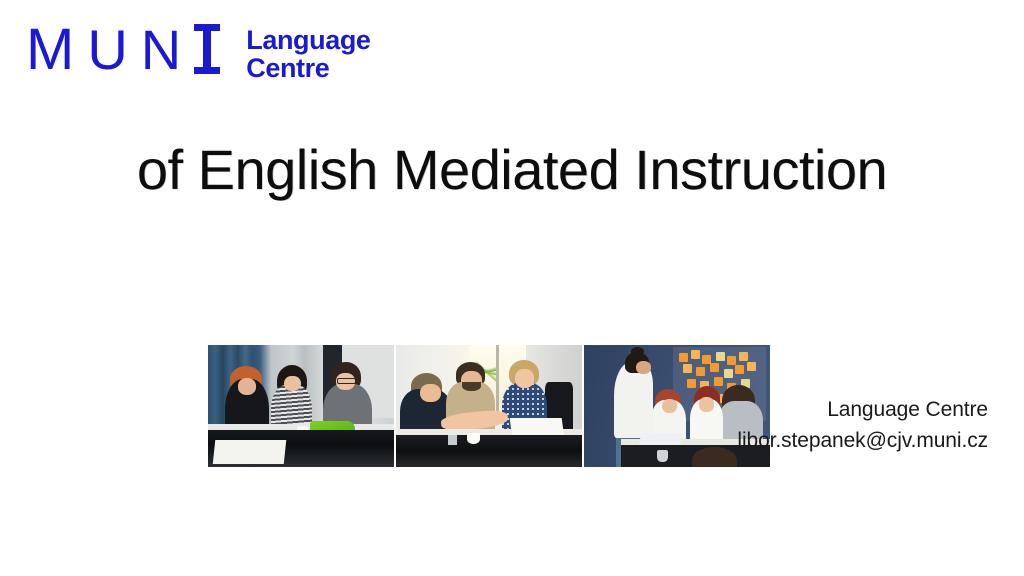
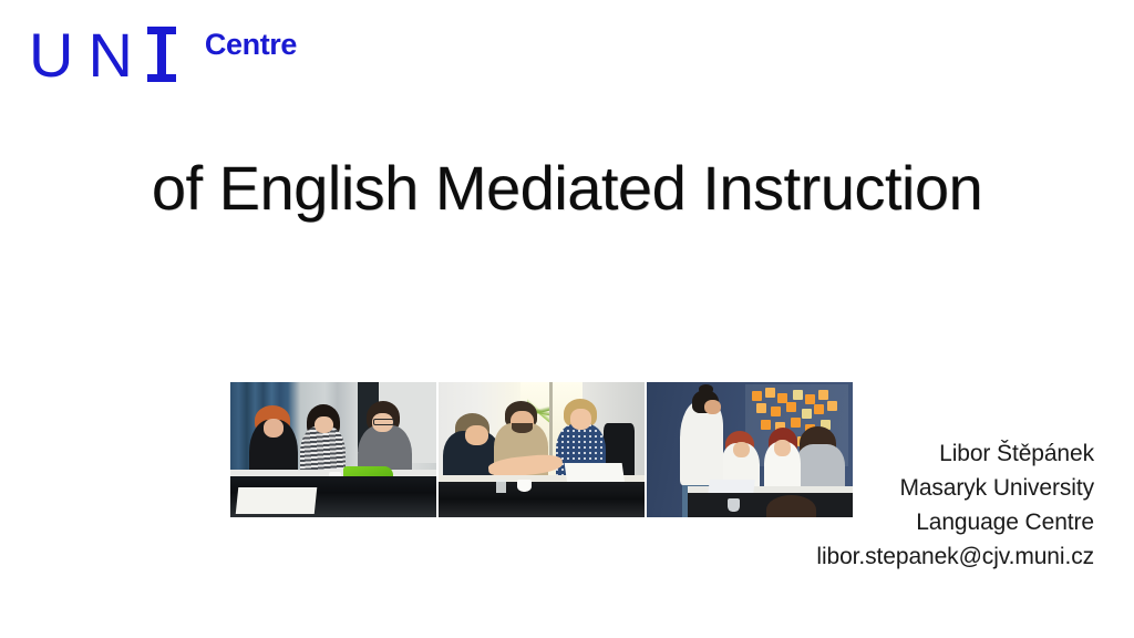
- M
  U
  N
- Language
  Centre
  of English Mediated Instruction
+ Libor Štěpánek
+ Masaryk University
  Language Centre
  libor.stepanek@cjv.muni.cz
